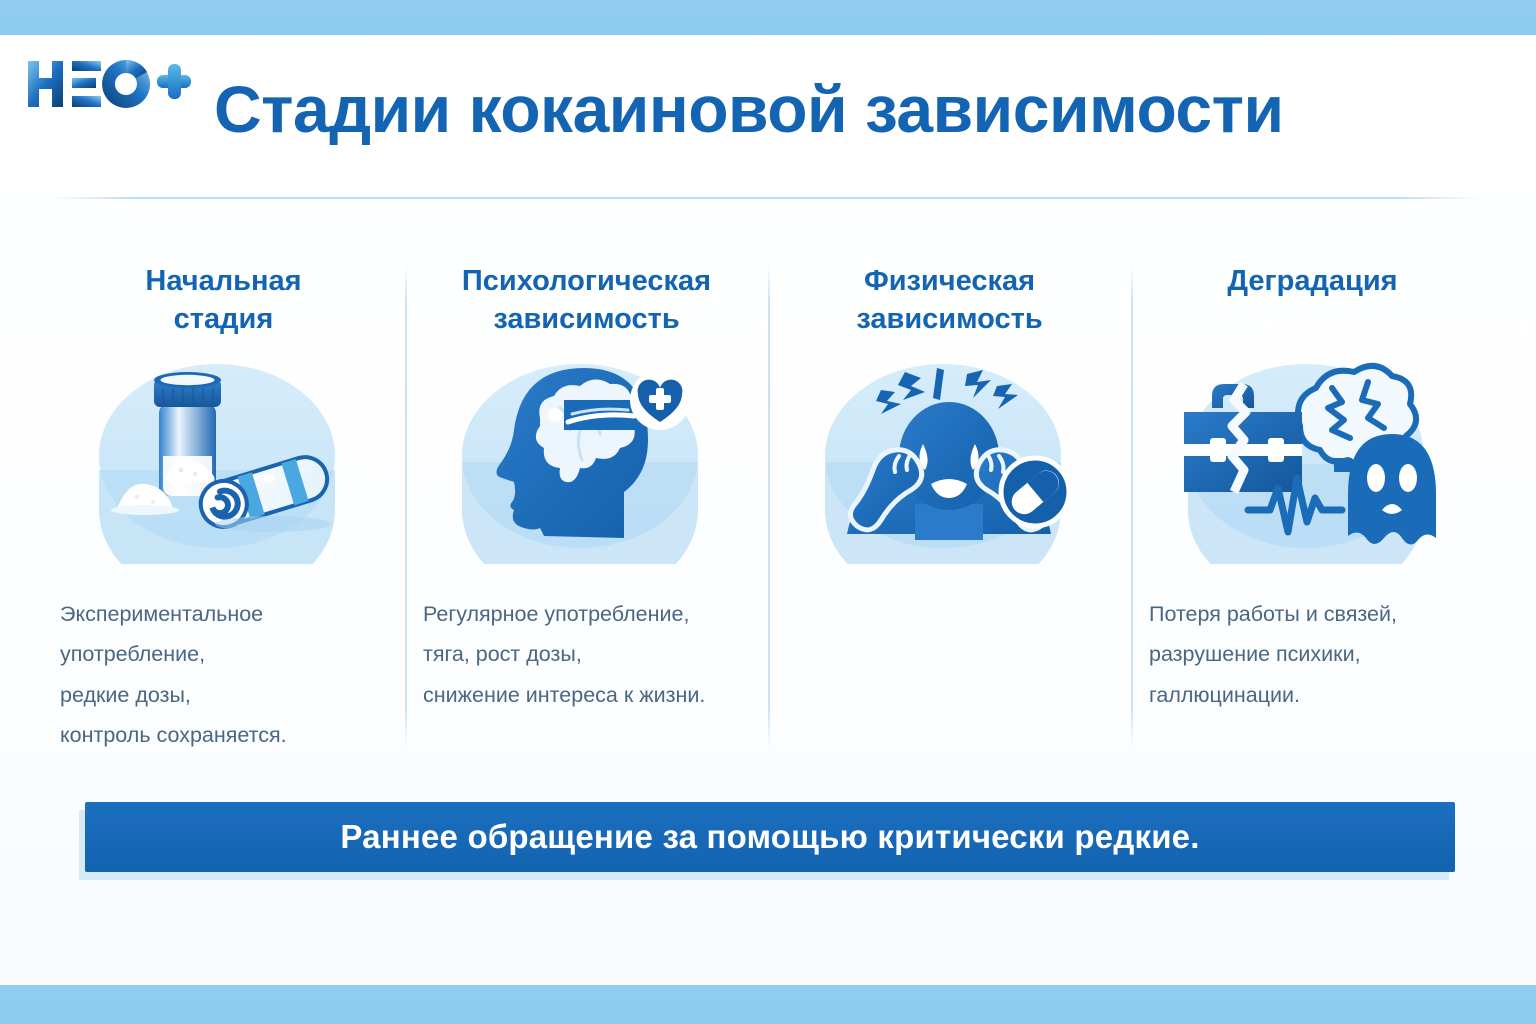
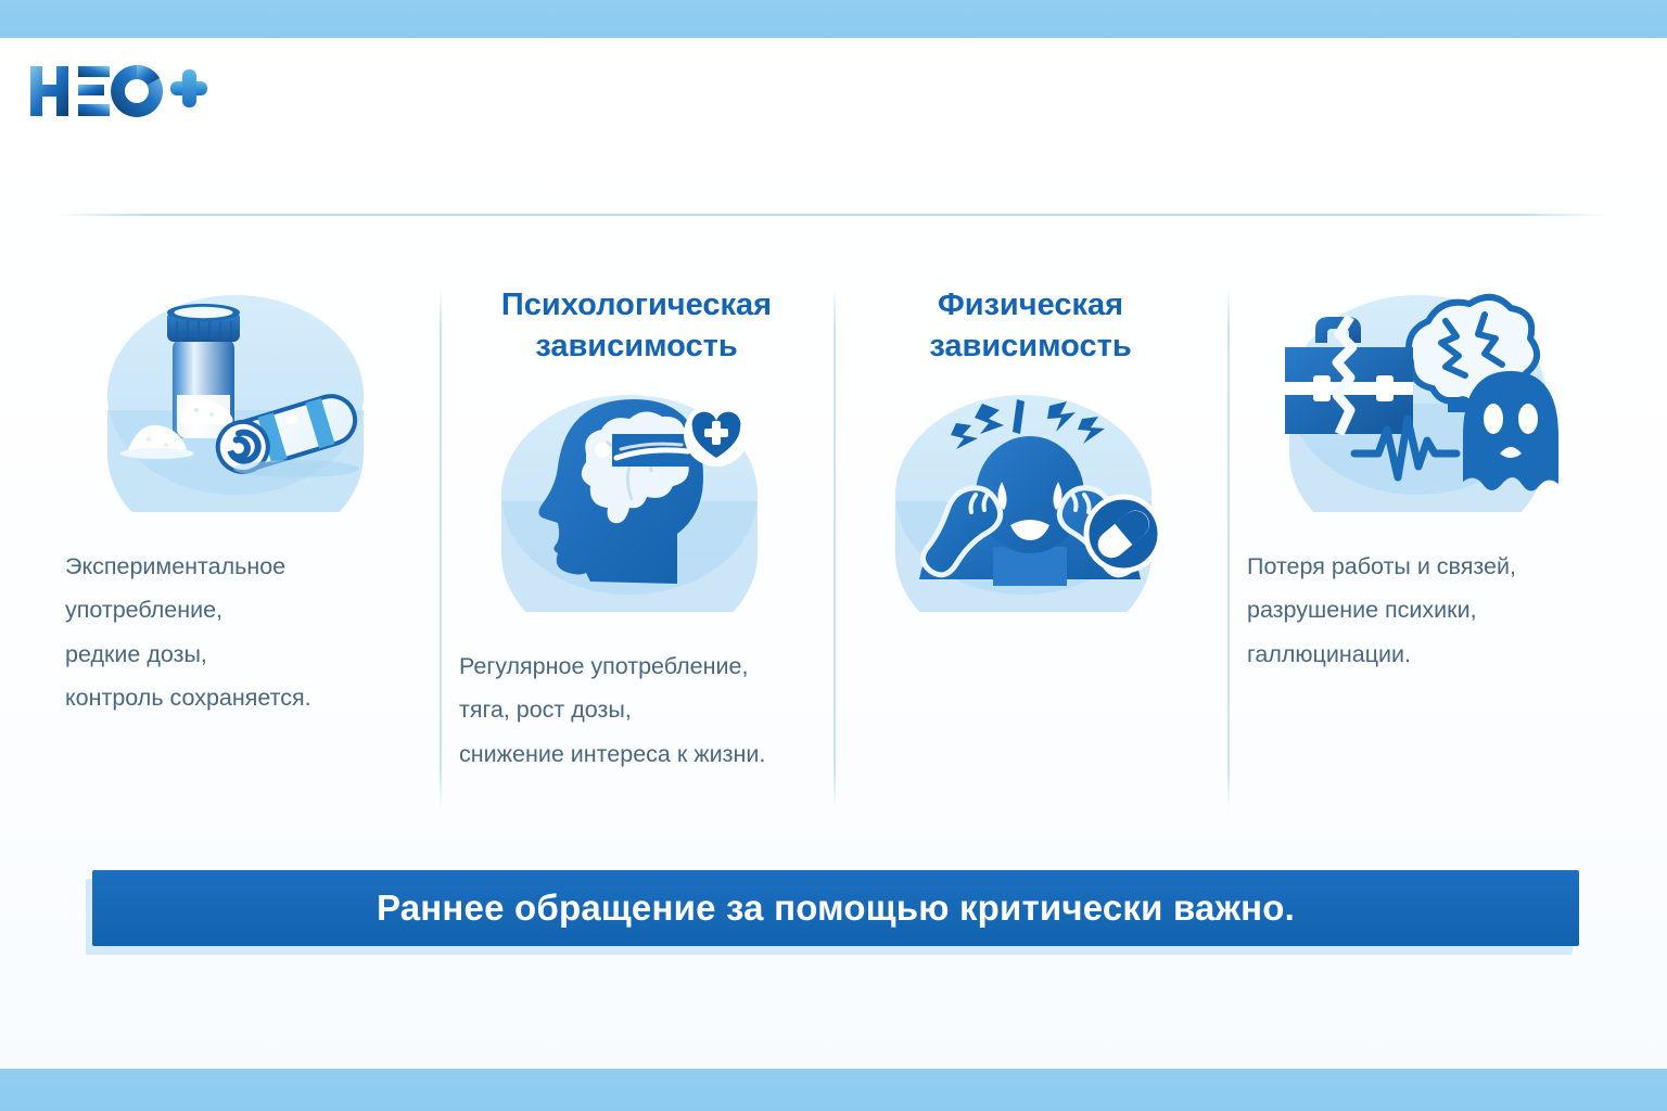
- Стадии кокаиновой зависимости
- Начальная
- стадия
  Экспериментальное
  употребление,
  редкие дозы,
  контроль сохраняется.
  Психологическая
  зависимость
  Регулярное употребление,
  тяга, рост дозы,
  снижение интереса к жизни.
  Физическая
  зависимость
- Деградация
  Потеря работы и связей,
  разрушение психики,
  галлюцинации.
- Раннее обращение за помощью критически редкие.
+ Раннее обращение за помощью критически важно.
